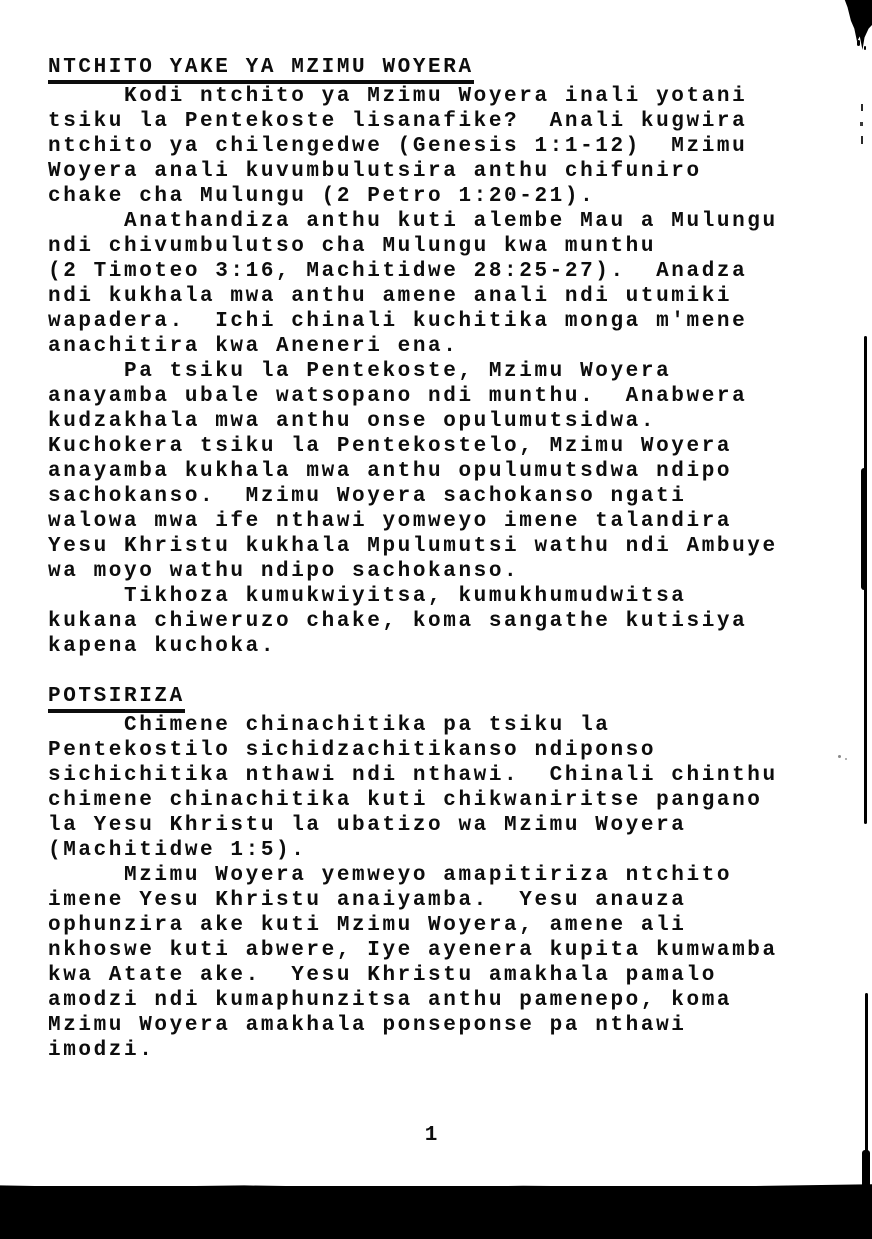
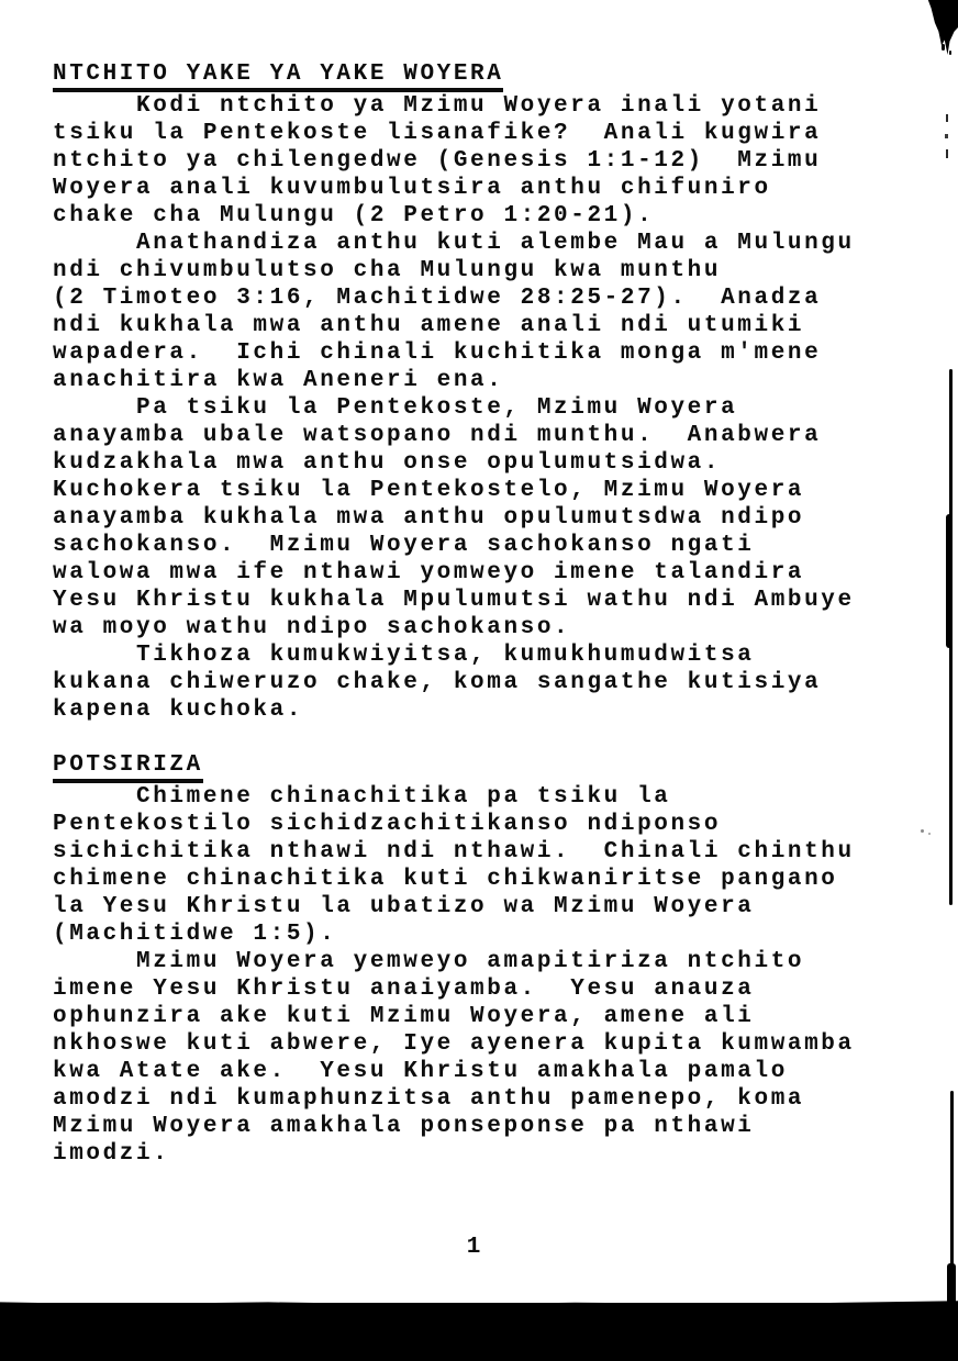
- NTCHITO YAKE YA MZIMU WOYERA
+ NTCHITO YAKE YA YAKE WOYERA
  Kodi ntchito ya Mzimu Woyera inali yotani
  tsiku la Pentekoste lisanafike? Anali kugwira
  ntchito ya chilengedwe (Genesis 1:1-12) Mzimu
  Woyera anali kuvumbulutsira anthu chifuniro
  chake cha Mulungu (2 Petro 1:20-21).
  Anathandiza anthu kuti alembe Mau a Mulungu
  ndi chivumbulutso cha Mulungu kwa munthu
  (2 Timoteo 3:16, Machitidwe 28:25-27). Anadza
  ndi kukhala mwa anthu amene anali ndi utumiki
  wapadera. Ichi chinali kuchitika monga m'mene
  anachitira kwa Aneneri ena.
  Pa tsiku la Pentekoste, Mzimu Woyera
  anayamba ubale watsopano ndi munthu. Anabwera
  kudzakhala mwa anthu onse opulumutsidwa.
  Kuchokera tsiku la Pentekostelo, Mzimu Woyera
  anayamba kukhala mwa anthu opulumutsdwa ndipo
  sachokanso. Mzimu Woyera sachokanso ngati
  walowa mwa ife nthawi yomweyo imene talandira
  Yesu Khristu kukhala Mpulumutsi wathu ndi Ambuye
  wa moyo wathu ndipo sachokanso.
  Tikhoza kumukwiyitsa, kumukhumudwitsa
  kukana chiweruzo chake, koma sangathe kutisiya
  kapena kuchoka.
  POTSIRIZA
  Chimene chinachitika pa tsiku la
  Pentekostilo sichidzachitikanso ndiponso
  sichichitika nthawi ndi nthawi. Chinali chinthu
  chimene chinachitika kuti chikwaniritse pangano
  la Yesu Khristu la ubatizo wa Mzimu Woyera
  (Machitidwe 1:5).
  Mzimu Woyera yemweyo amapitiriza ntchito
  imene Yesu Khristu anaiyamba. Yesu anauza
  ophunzira ake kuti Mzimu Woyera, amene ali
  nkhoswe kuti abwere, Iye ayenera kupita kumwamba
  kwa Atate ake. Yesu Khristu amakhala pamalo
  amodzi ndi kumaphunzitsa anthu pamenepo, koma
  Mzimu Woyera amakhala ponseponse pa nthawi
  imodzi.
  1
